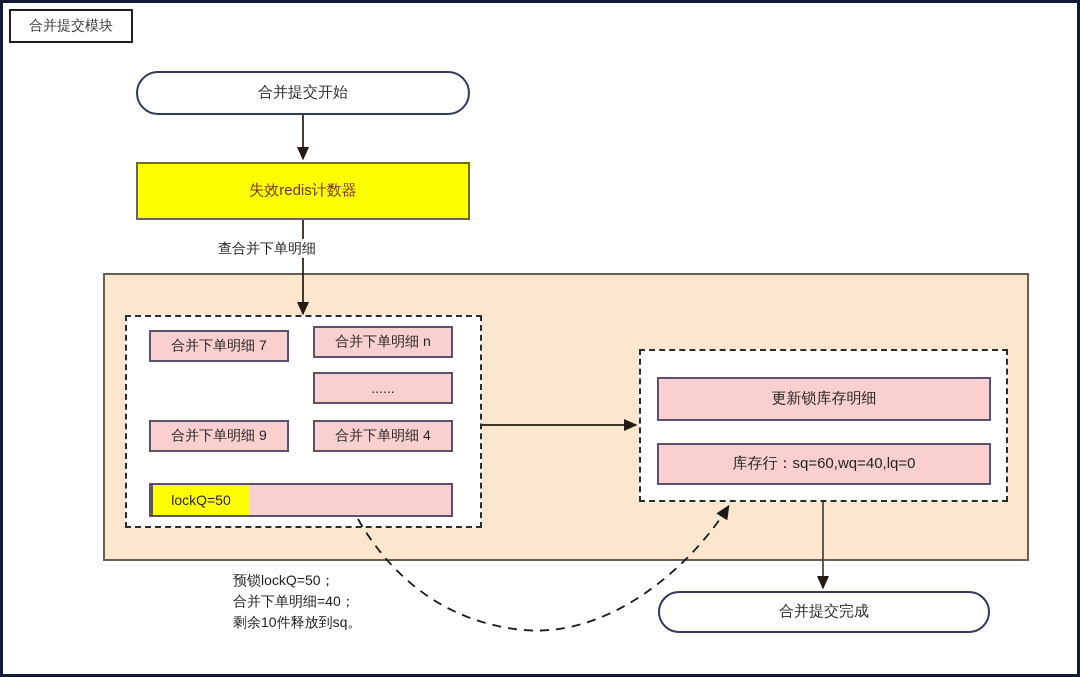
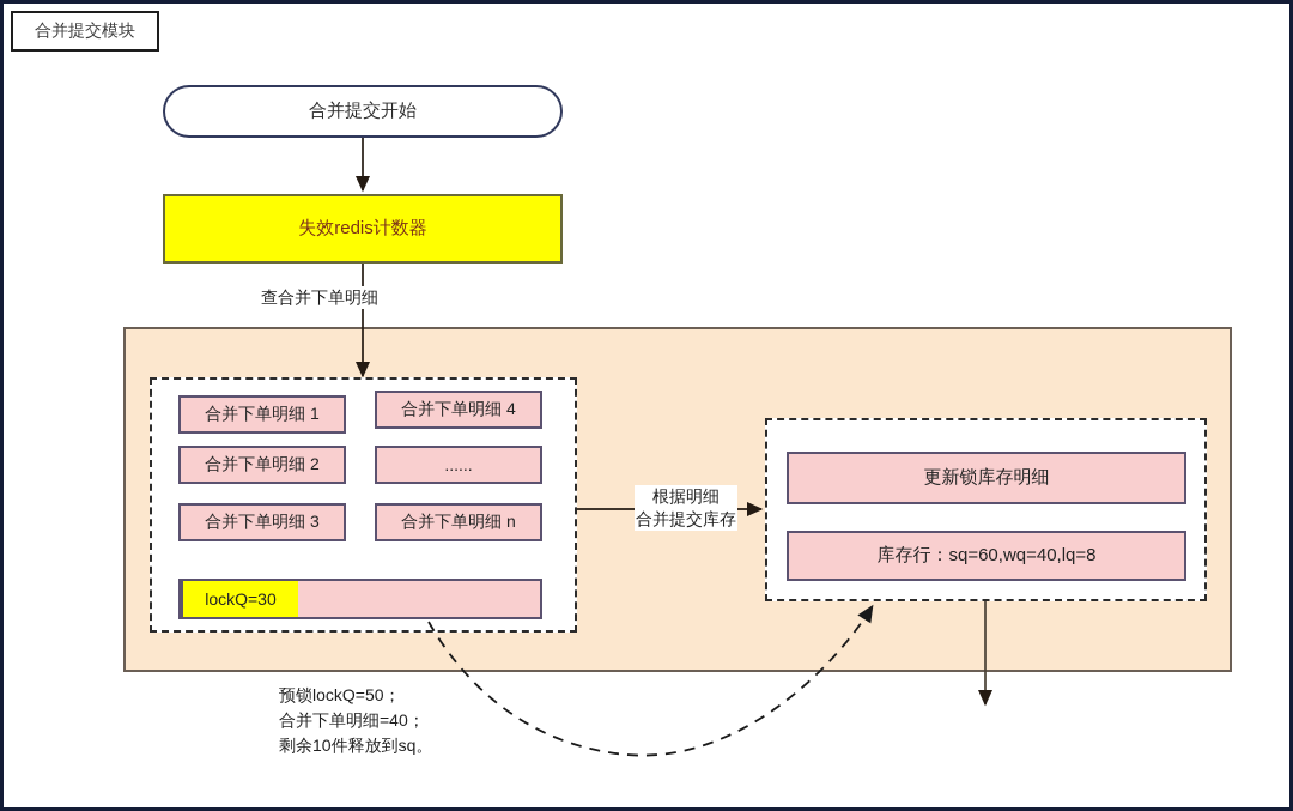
  合并提交模块
  合并提交开始
  失效redis计数器
- 合并下单明细 7
+ 合并下单明细 1
+ 合并下单明细 2
- 合并下单明细 9
+ 合并下单明细 3
- 合并下单明细 n
+ 合并下单明细 4
  ......
- 合并下单明细 4
+ 合并下单明细 n
- lockQ=50
+ lockQ=30
  更新锁库存明细
- 库存行：sq=60,wq=40,lq=0
+ 库存行：sq=60,wq=40,lq=8
- 合并提交完成
  查合并下单明细
+ 根据明细
+ 合并提交库存
  预锁lockQ=50；
  合并下单明细=40；
  剩余10件释放到sq。
